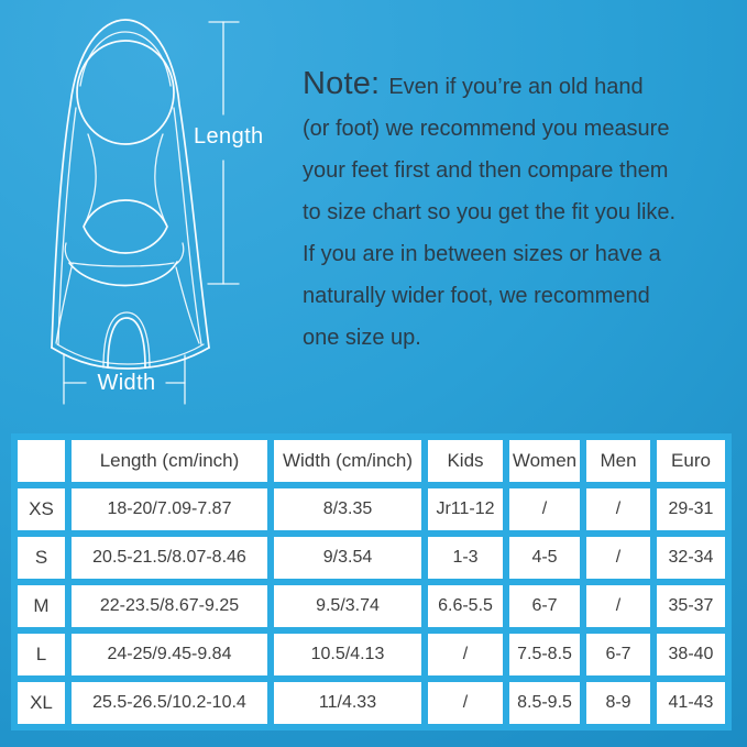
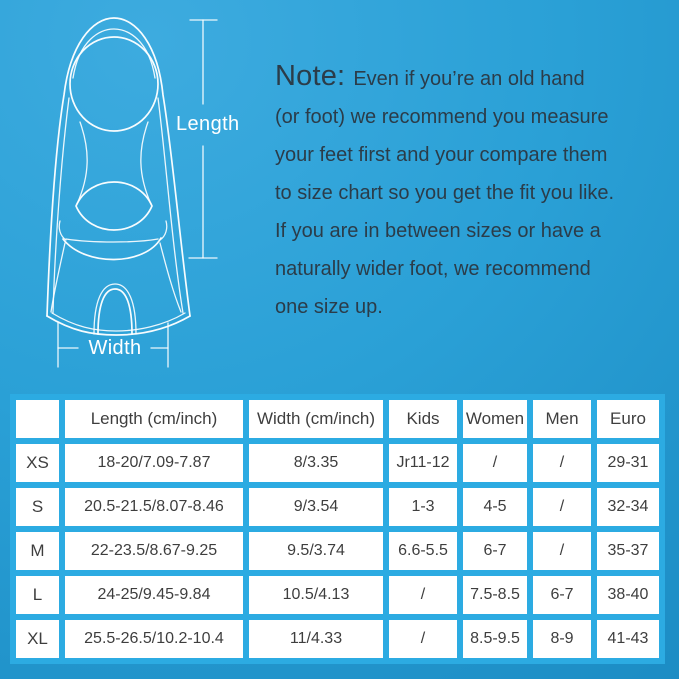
  Length
  Width
  Note: Even if you’re an old hand
  (or foot) we recommend you measure
- your feet first and then compare them
+ your feet first and your compare them
  to size chart so you get the fit you like.
  If you are in between sizes or have a
  naturally wider foot, we recommend
  one size up.
  	Length (cm/inch)	Width (cm/inch)	Kids	Women	Men	Euro
  XS	18-20/7.09-7.87	8/3.35	Jr11-12	/	/	29-31
  S	20.5-21.5/8.07-8.46	9/3.54	1-3	4-5	/	32-34
  M	22-23.5/8.67-9.25	9.5/3.74	6.6-5.5	6-7	/	35-37
  L	24-25/9.45-9.84	10.5/4.13	/	7.5-8.5	6-7	38-40
  XL	25.5-26.5/10.2-10.4	11/4.33	/	8.5-9.5	8-9	41-43
